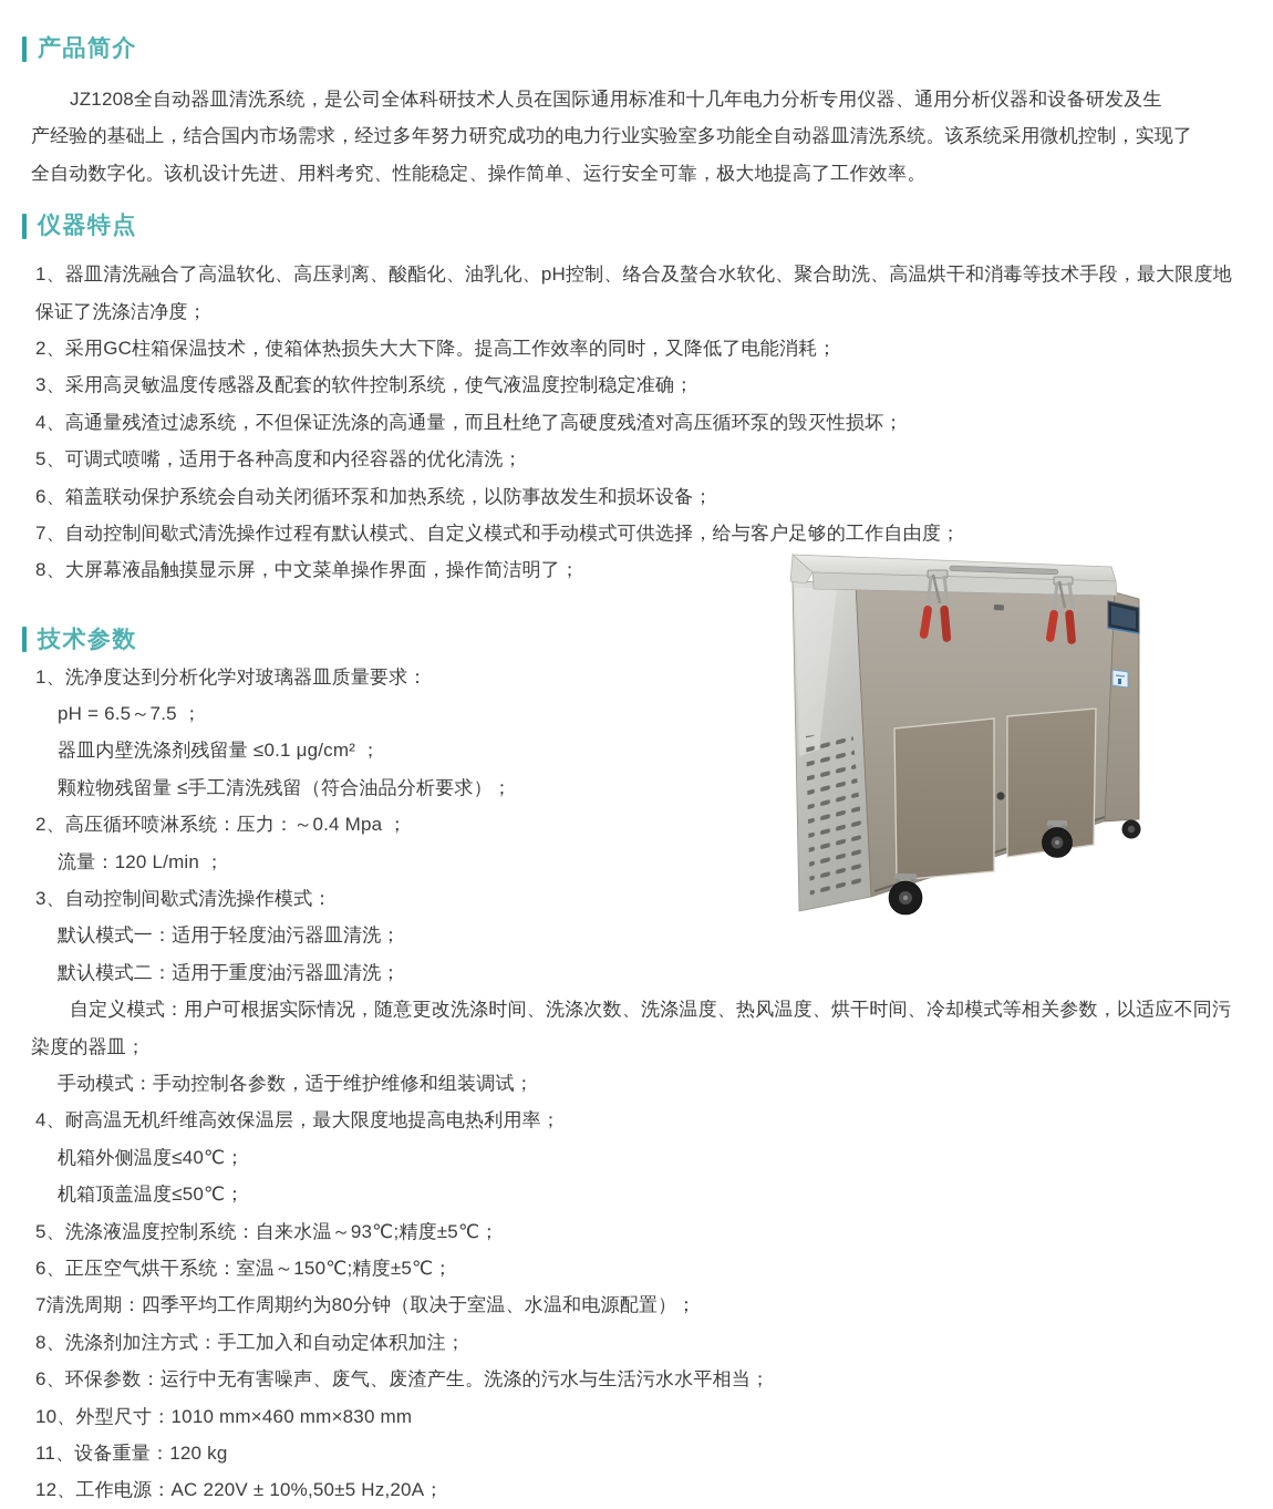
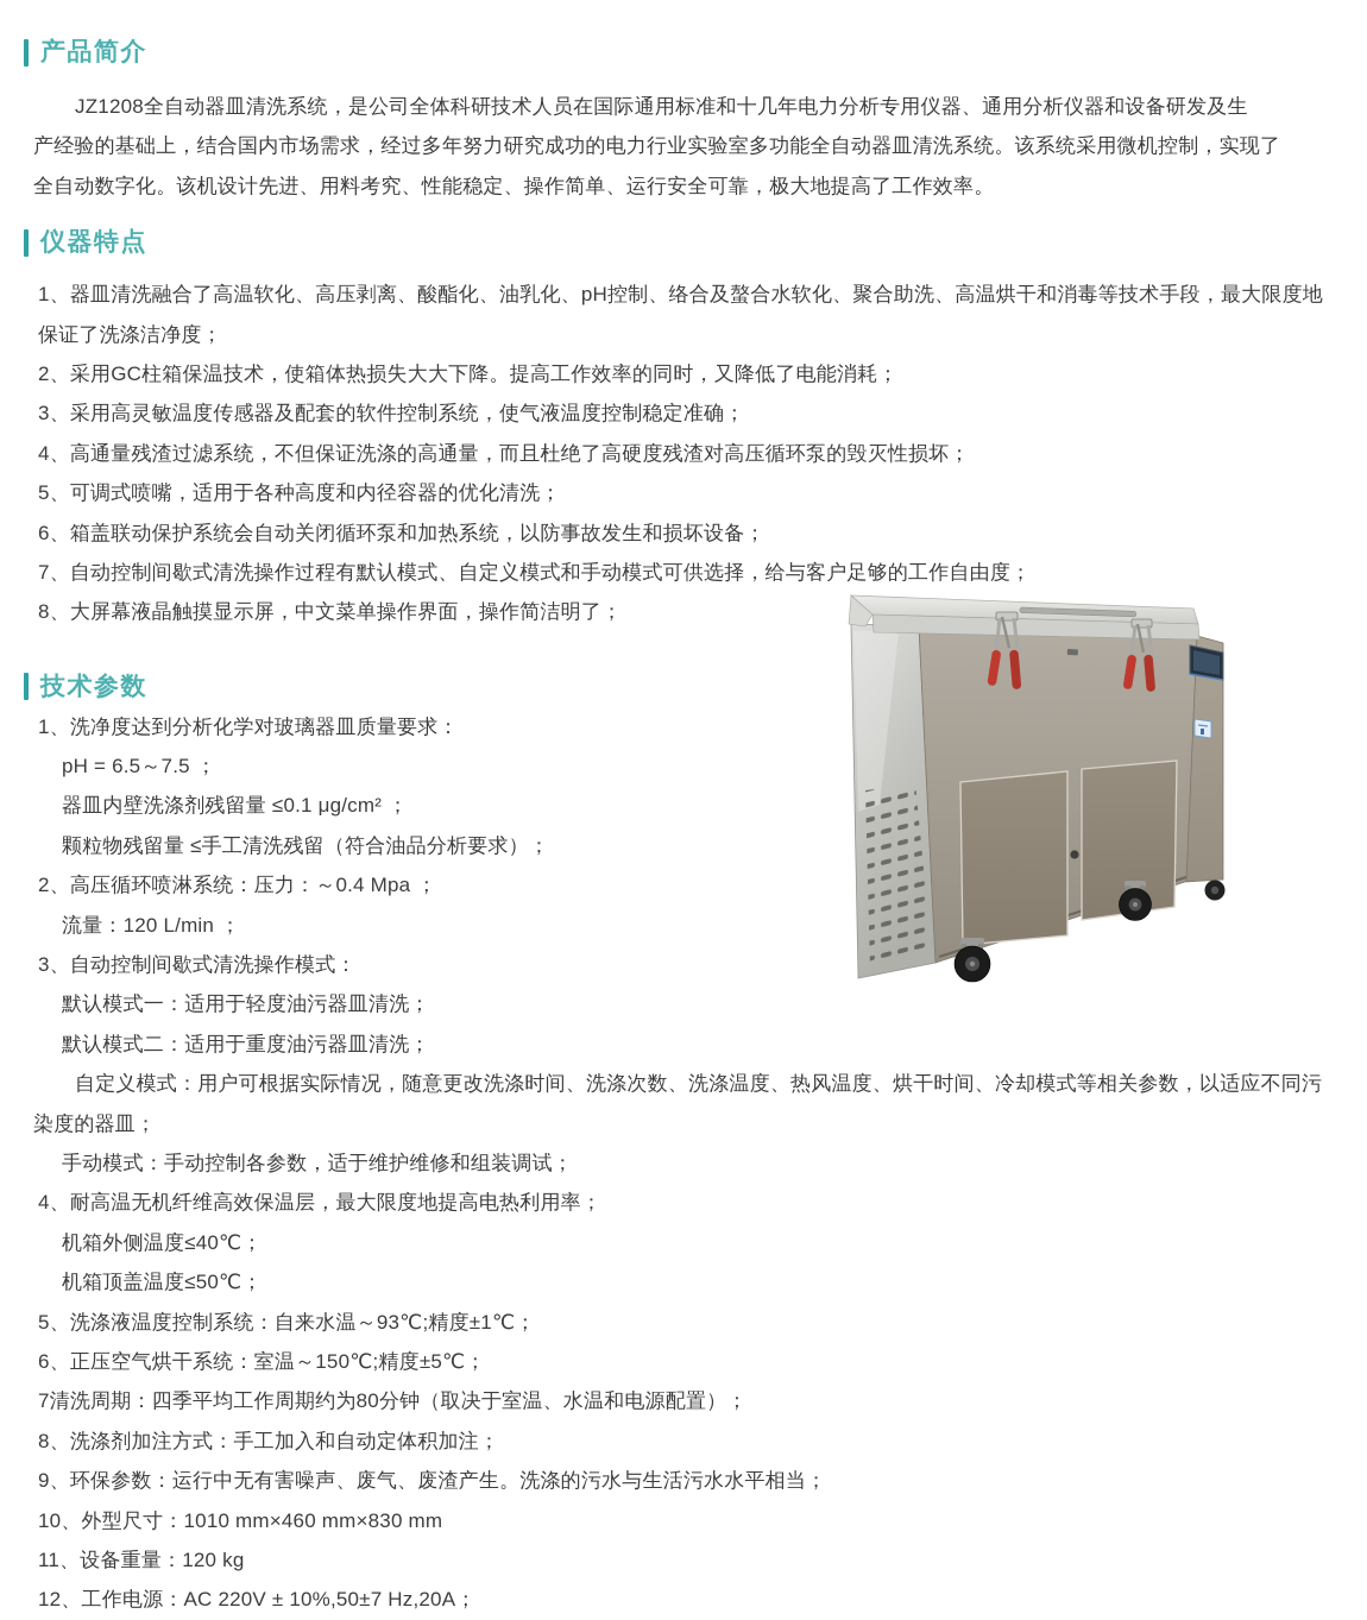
  产品简介
  JZ1208全自动器皿清洗系统，是公司全体科研技术人员在国际通用标准和十几年电力分析专用仪器、通用分析仪器和设备研发及生
  产经验的基础上，结合国内市场需求，经过多年努力研究成功的电力行业实验室多功能全自动器皿清洗系统。该系统采用微机控制，实现了
  全自动数字化。该机设计先进、用料考究、性能稳定、操作简单、运行安全可靠，极大地提高了工作效率。
  仪器特点
  1、器皿清洗融合了高温软化、高压剥离、酸酯化、油乳化、pH控制、络合及螯合水软化、聚合助洗、高温烘干和消毒等技术手段，最大限度地
  保证了洗涤洁净度；
  2、采用GC柱箱保温技术，使箱体热损失大大下降。提高工作效率的同时，又降低了电能消耗；
  3、采用高灵敏温度传感器及配套的软件控制系统，使气液温度控制稳定准确；
  4、高通量残渣过滤系统，不但保证洗涤的高通量，而且杜绝了高硬度残渣对高压循环泵的毁灭性损坏；
  5、可调式喷嘴，适用于各种高度和内径容器的优化清洗；
  6、箱盖联动保护系统会自动关闭循环泵和加热系统，以防事故发生和损坏设备；
  7、自动控制间歇式清洗操作过程有默认模式、自定义模式和手动模式可供选择，给与客户足够的工作自由度；
  8、大屏幕液晶触摸显示屏，中文菜单操作界面，操作简洁明了；
  技术参数
  1、洗净度达到分析化学对玻璃器皿质量要求：
  pH = 6.5～7.5 ；
  器皿内壁洗涤剂残留量 ≤0.1 μg/cm² ；
  颗粒物残留量 ≤手工清洗残留（符合油品分析要求）；
  2、高压循环喷淋系统：压力：～0.4 Mpa ；
  流量：120 L/min ；
  3、自动控制间歇式清洗操作模式：
  默认模式一：适用于轻度油污器皿清洗；
  默认模式二：适用于重度油污器皿清洗；
  自定义模式：用户可根据实际情况，随意更改洗涤时间、洗涤次数、洗涤温度、热风温度、烘干时间、冷却模式等相关参数，以适应不同污
  染度的器皿；
  手动模式：手动控制各参数，适于维护维修和组装调试；
  4、耐高温无机纤维高效保温层，最大限度地提高电热利用率；
  机箱外侧温度≤40℃；
  机箱顶盖温度≤50℃；
- 5、洗涤液温度控制系统：自来水温～93℃;精度±5℃；
+ 5、洗涤液温度控制系统：自来水温～93℃;精度±1℃；
  6、正压空气烘干系统：室温～150℃;精度±5℃；
  7清洗周期：四季平均工作周期约为80分钟（取决于室温、水温和电源配置）；
  8、洗涤剂加注方式：手工加入和自动定体积加注；
- 6、环保参数：运行中无有害噪声、废气、废渣产生。洗涤的污水与生活污水水平相当；
+ 9、环保参数：运行中无有害噪声、废气、废渣产生。洗涤的污水与生活污水水平相当；
  10、外型尺寸：1010 mm×460 mm×830 mm
  11、设备重量：120 kg
- 12、工作电源：AC 220V ± 10%,50±5 Hz,20A；
+ 12、工作电源：AC 220V ± 10%,50±7 Hz,20A；
